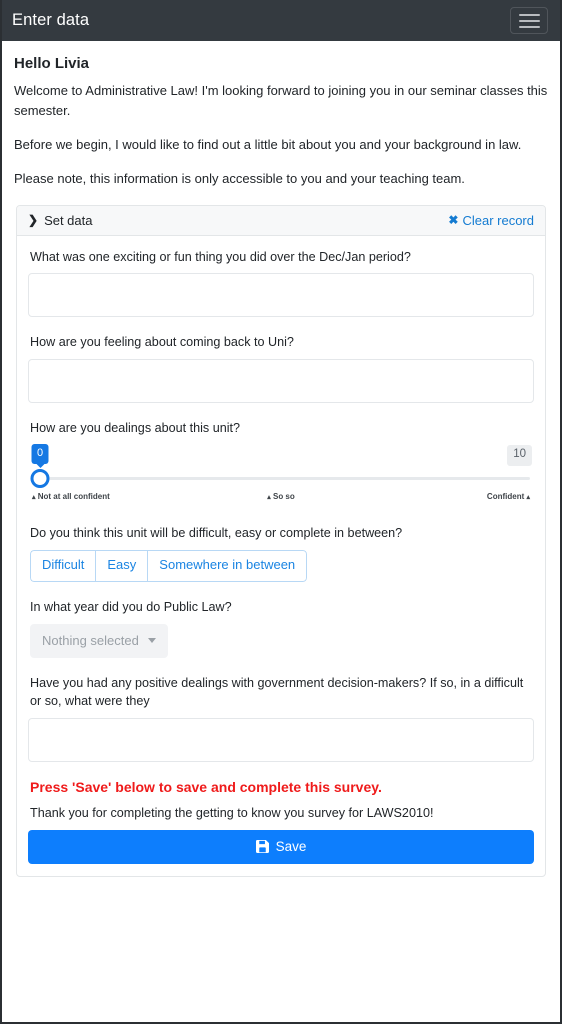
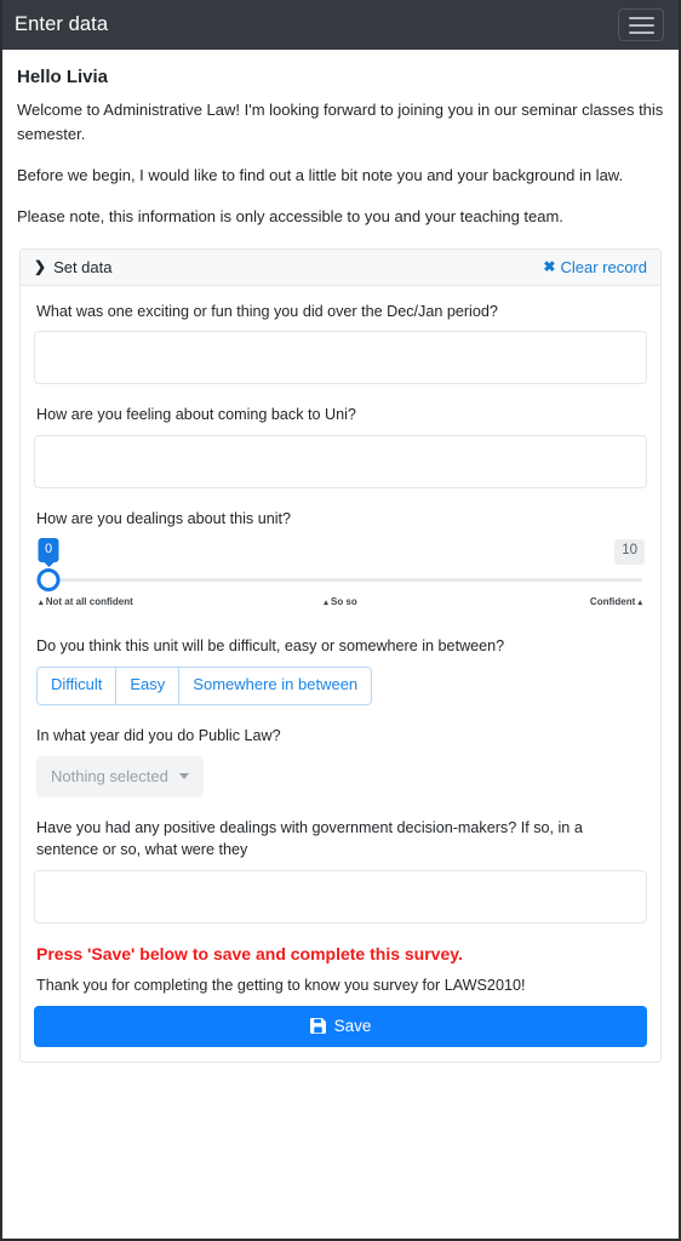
  Enter data
  Hello Livia
  Welcome to Administrative Law! I'm looking forward to joining you in our seminar classes this semester.
- Before we begin, I would like to find out a little bit about you and your background in law.
+ Before we begin, I would like to find out a little bit note you and your background in law.
  Please note, this information is only accessible to you and your teaching team.
  ❯
  Set data
  ✖
  Clear record
  What was one exciting or fun thing you did over the Dec/Jan period?
  How are you feeling about coming back to Uni?
  How are you dealings about this unit?
  0
  10
  Not at all confident
  So so
  Confident
- Do you think this unit will be difficult, easy or complete in between?
+ Do you think this unit will be difficult, easy or somewhere in between?
  Difficult
  Easy
  Somewhere in between
  In what year did you do Public Law?
  Nothing selected
- Have you had any positive dealings with government decision-makers? If so, in a difficult or so, what were they
+ Have you had any positive dealings with government decision-makers? If so, in a sentence or so, what were they
  Press 'Save' below to save and complete this survey.
  Thank you for completing the getting to know you survey for LAWS2010!
  Save
